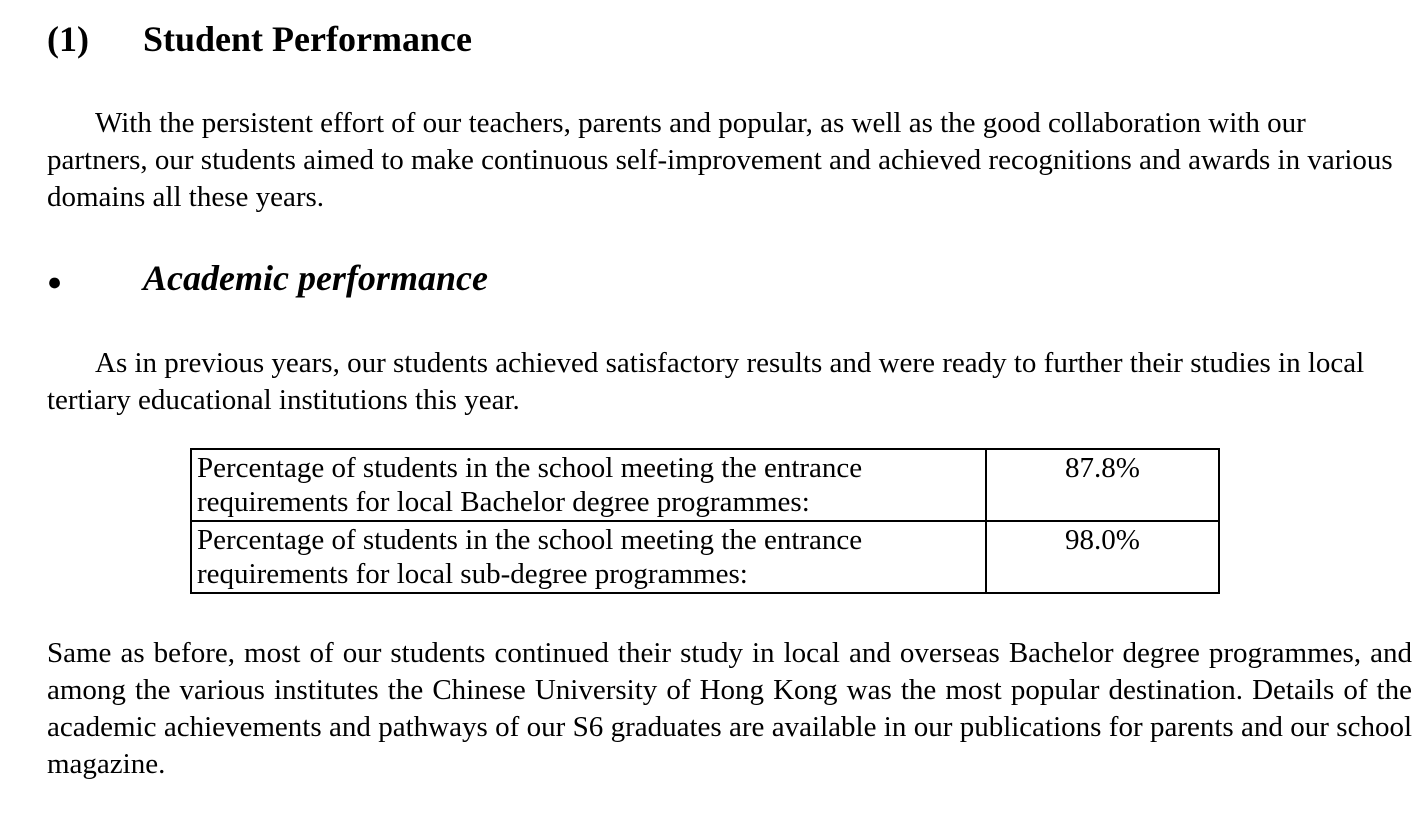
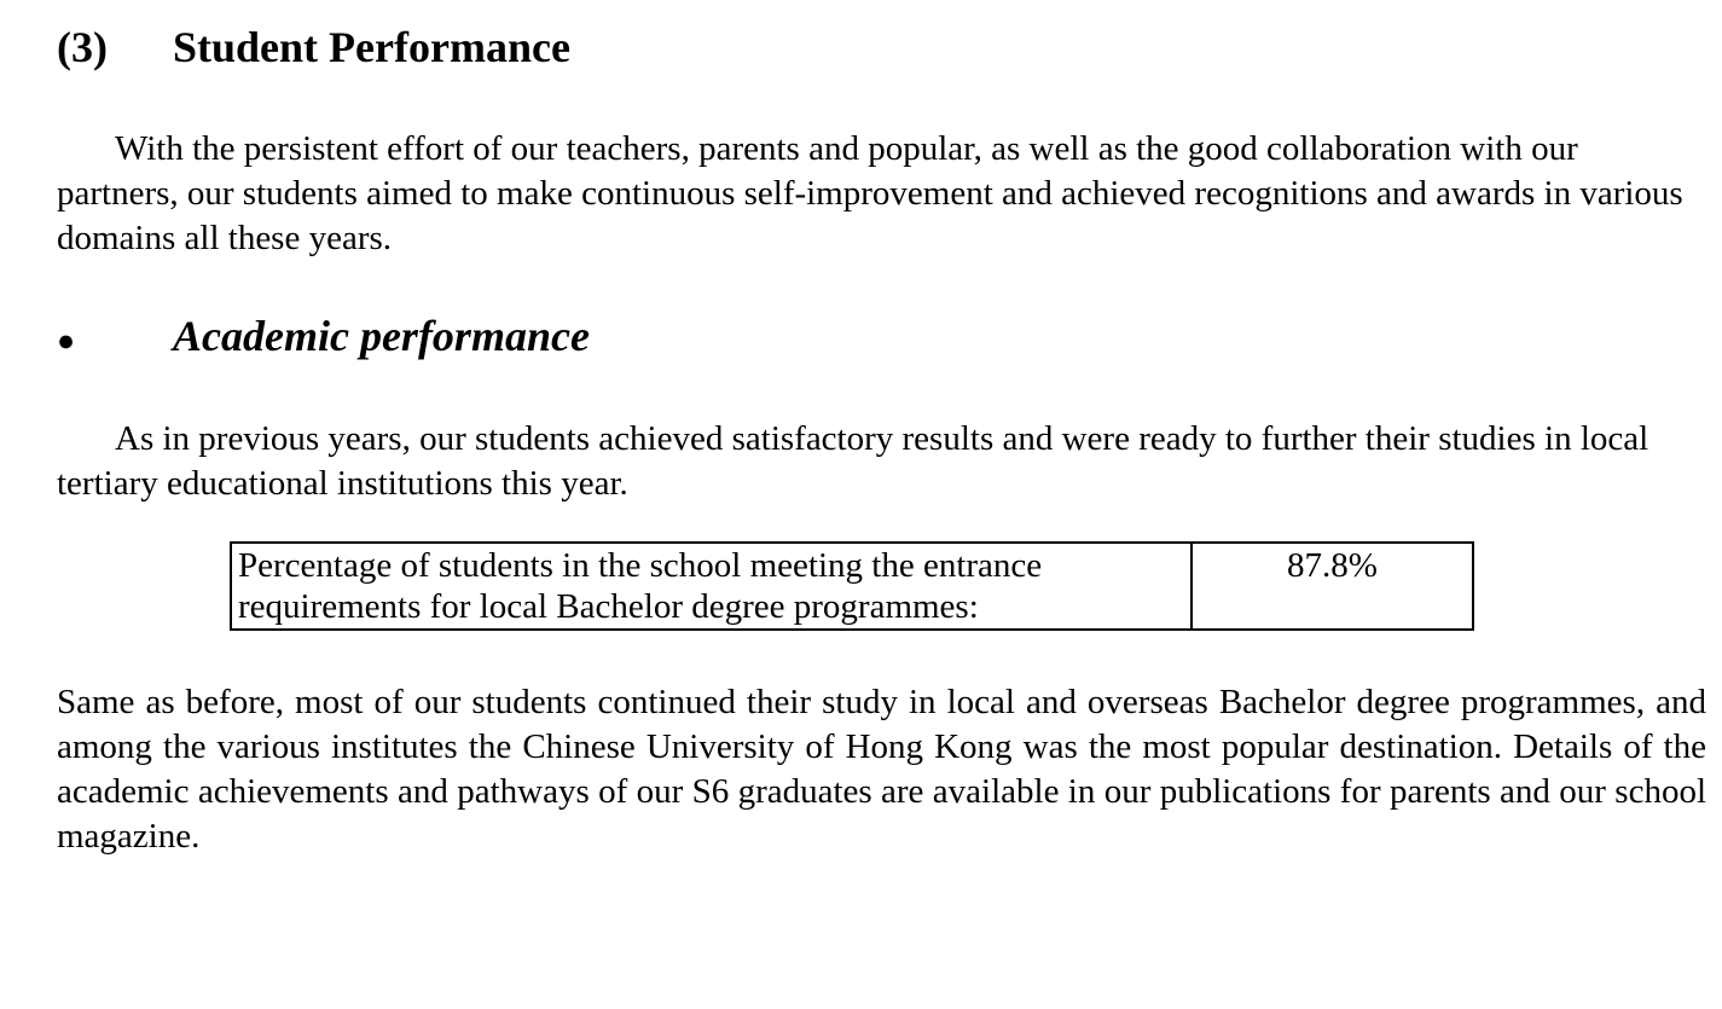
- (1)
+ (3)
  Student Performance
  With the persistent effort of our teachers, parents and popular, as well as the good collaboration with our partners, our students aimed to make continuous self-improvement and achieved recognitions and awards in various domains all these years.
  ●
  Academic performance
  As in previous years, our students achieved satisfactory results and were ready to further their studies in local tertiary educational institutions this year.
  Percentage of students in the school meeting the entrance requirements for local Bachelor degree programmes:	87.8%
- Percentage of students in the school meeting the entrance requirements for local sub-degree programmes:	98.0%
  Same as before, most of our students continued their study in local and overseas Bachelor degree programmes, and among the various institutes the Chinese University of Hong Kong was the most popular destination. Details of the academic achievements and pathways of our S6 graduates are available in our publications for parents and our school magazine.
